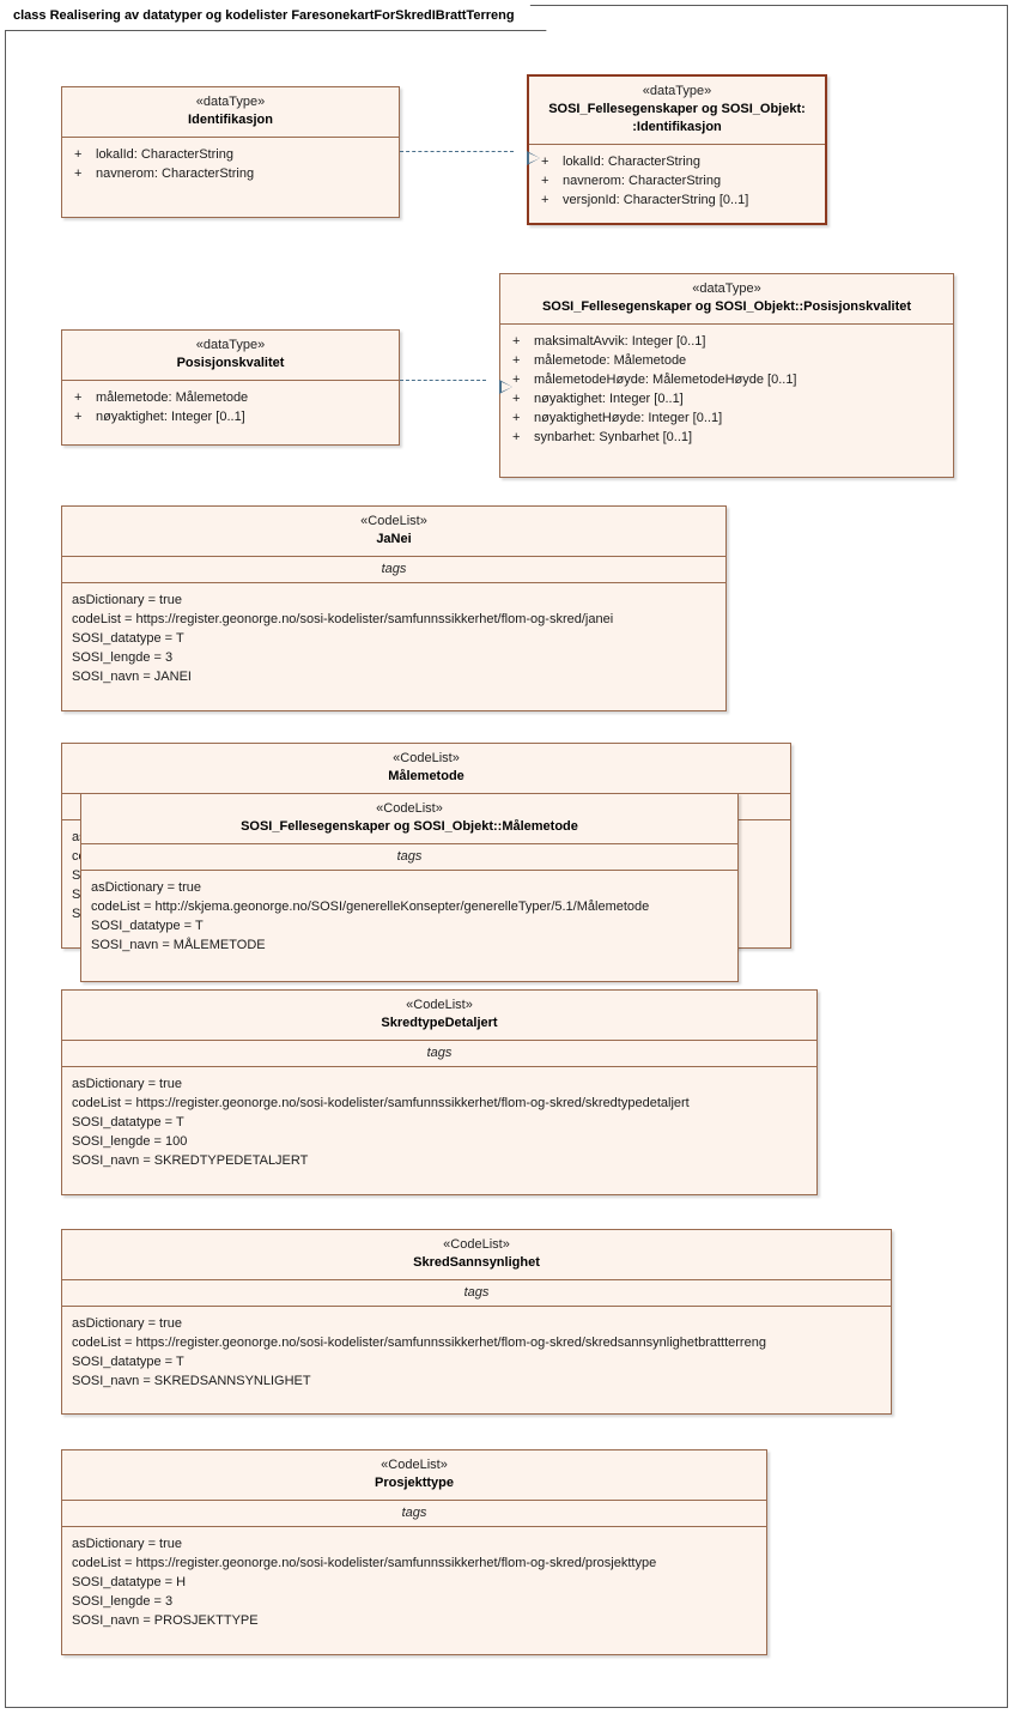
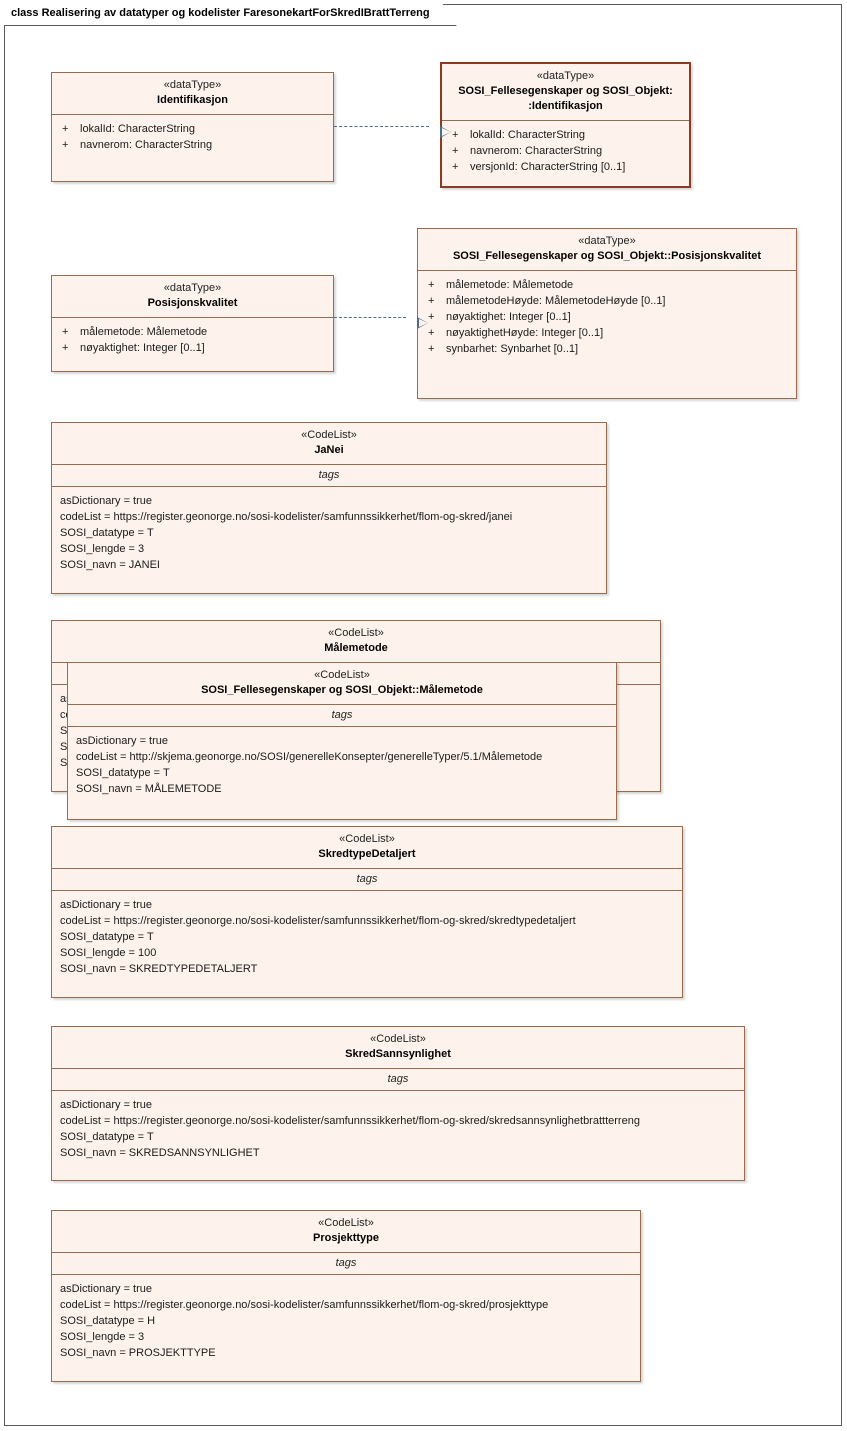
  class Realisering av datatyper og kodelister FaresonekartForSkredIBrattTerreng
  «dataType»
  Identifikasjon
  + lokalId: CharacterString
  + navnerom: CharacterString
  «dataType»
  SOSI_Fellesegenskaper og SOSI_Objekt:
  :Identifikasjon
  + lokalId: CharacterString
  + navnerom: CharacterString
  + versjonId: CharacterString [0..1]
  «dataType»
  Posisjonskvalitet
  + målemetode: Målemetode
  + nøyaktighet: Integer [0..1]
  «dataType»
  SOSI_Fellesegenskaper og SOSI_Objekt::Posisjonskvalitet
- + maksimaltAvvik: Integer [0..1]
  + målemetode: Målemetode
  + målemetodeHøyde: MålemetodeHøyde [0..1]
  + nøyaktighet: Integer [0..1]
  + nøyaktighetHøyde: Integer [0..1]
  + synbarhet: Synbarhet [0..1]
  «CodeList»
  JaNei
  tags
  asDictionary = true
  codeList = https://register.geonorge.no/sosi-kodelister/samfunnssikkerhet/flom-og-skred/janei
  SOSI_datatype = T
  SOSI_lengde = 3
  SOSI_navn = JANEI
  «CodeList»
  Målemetode
  «CodeList»
  SOSI_Fellesegenskaper og SOSI_Objekt::Målemetode
  tags
  asDictionary = true
  codeList = http://skjema.geonorge.no/SOSI/generelleKonsepter/generelleTyper/5.1/Målemetode
  SOSI_datatype = T
  SOSI_navn = MÅLEMETODE
  «CodeList»
  SkredtypeDetaljert
  tags
  asDictionary = true
  codeList = https://register.geonorge.no/sosi-kodelister/samfunnssikkerhet/flom-og-skred/skredtypedetaljert
  SOSI_datatype = T
  SOSI_lengde = 100
  SOSI_navn = SKREDTYPEDETALJERT
  «CodeList»
  SkredSannsynlighet
  tags
  asDictionary = true
  codeList = https://register.geonorge.no/sosi-kodelister/samfunnssikkerhet/flom-og-skred/skredsannsynlighetbrattterreng
  SOSI_datatype = T
  SOSI_navn = SKREDSANNSYNLIGHET
  «CodeList»
  Prosjekttype
  tags
  asDictionary = true
  codeList = https://register.geonorge.no/sosi-kodelister/samfunnssikkerhet/flom-og-skred/prosjekttype
  SOSI_datatype = H
  SOSI_lengde = 3
  SOSI_navn = PROSJEKTTYPE
